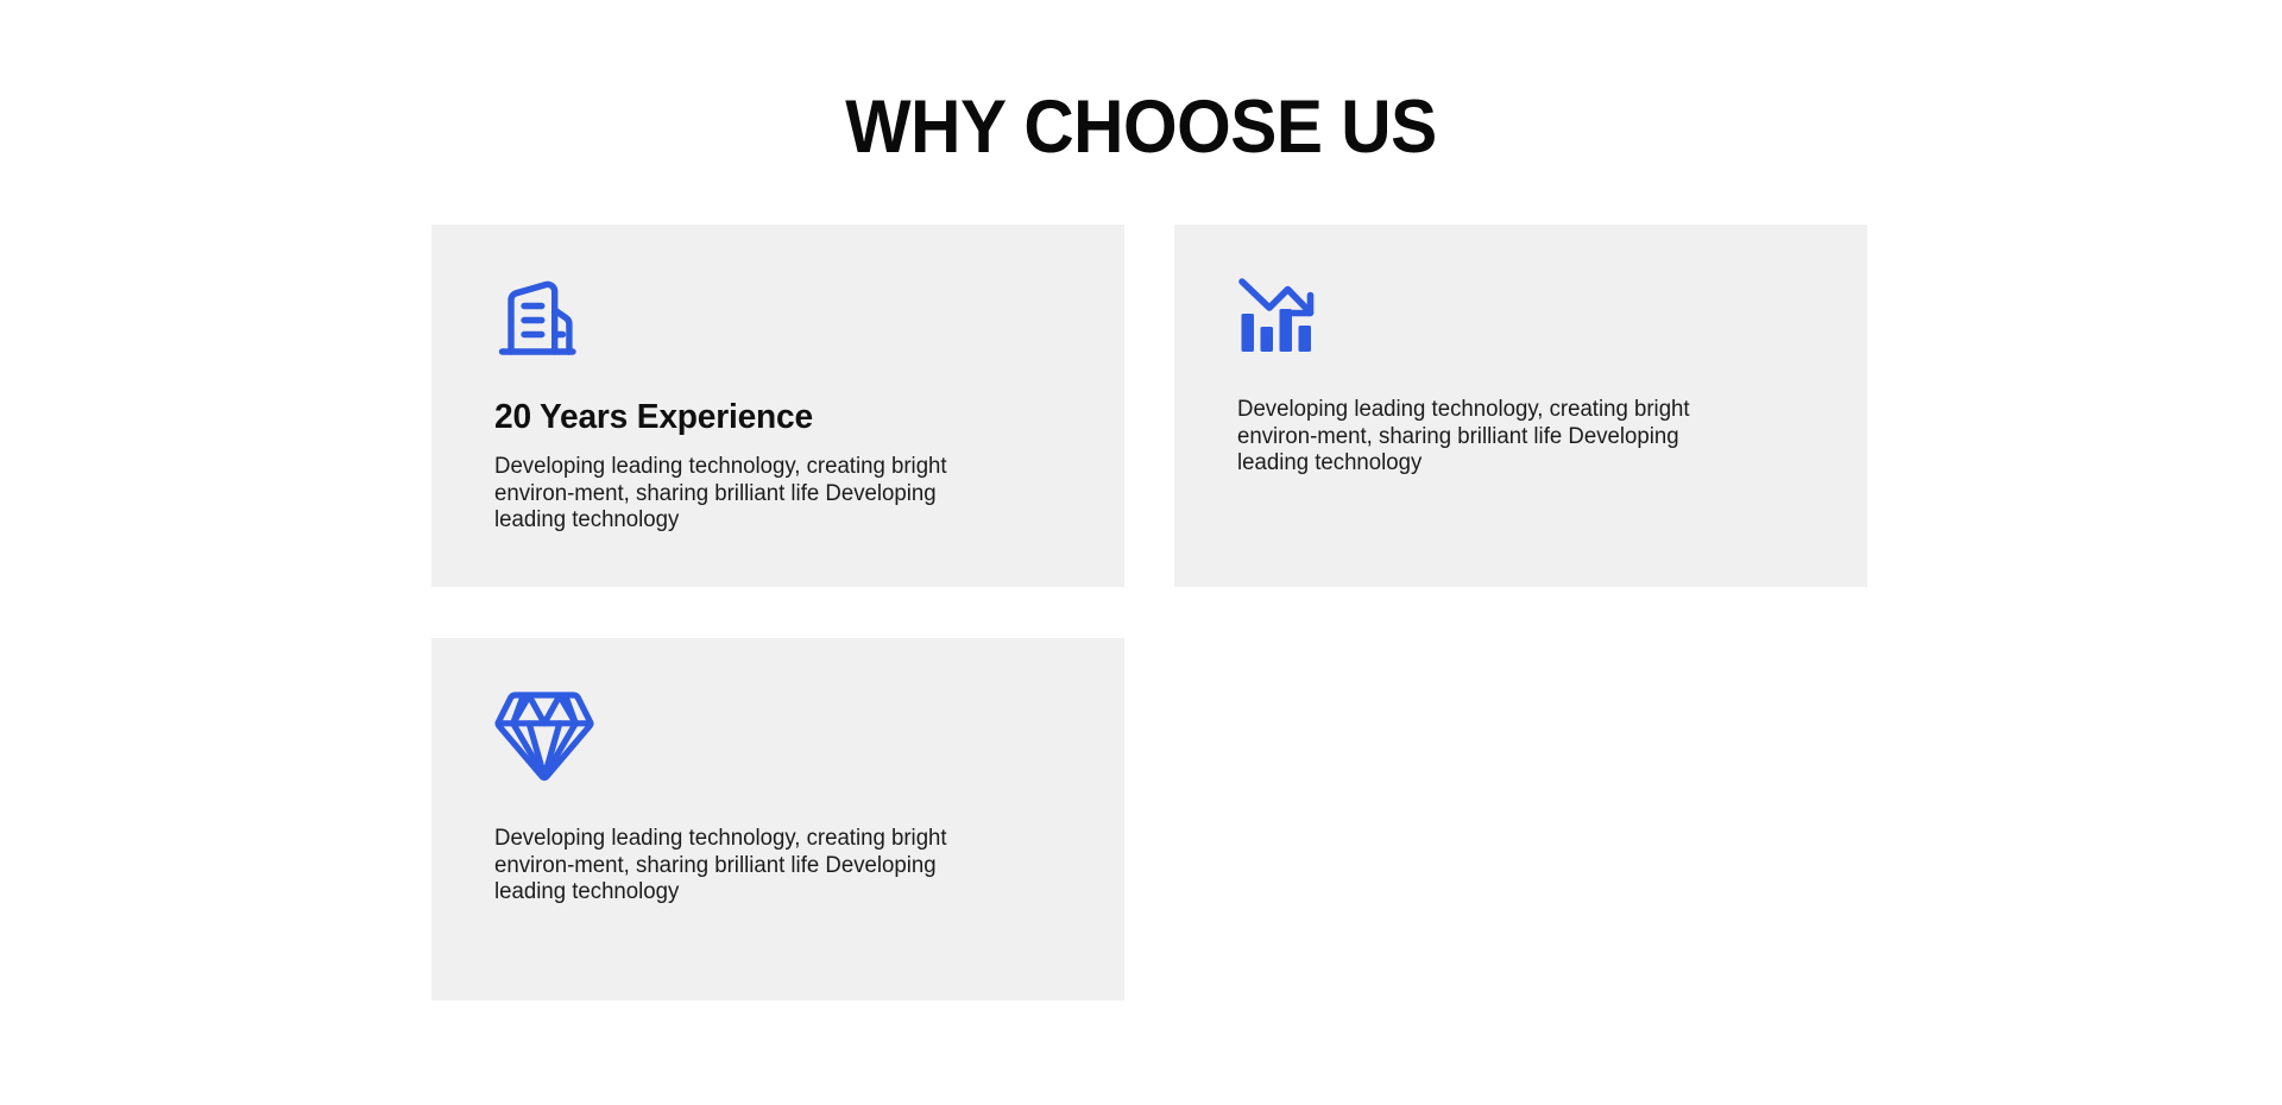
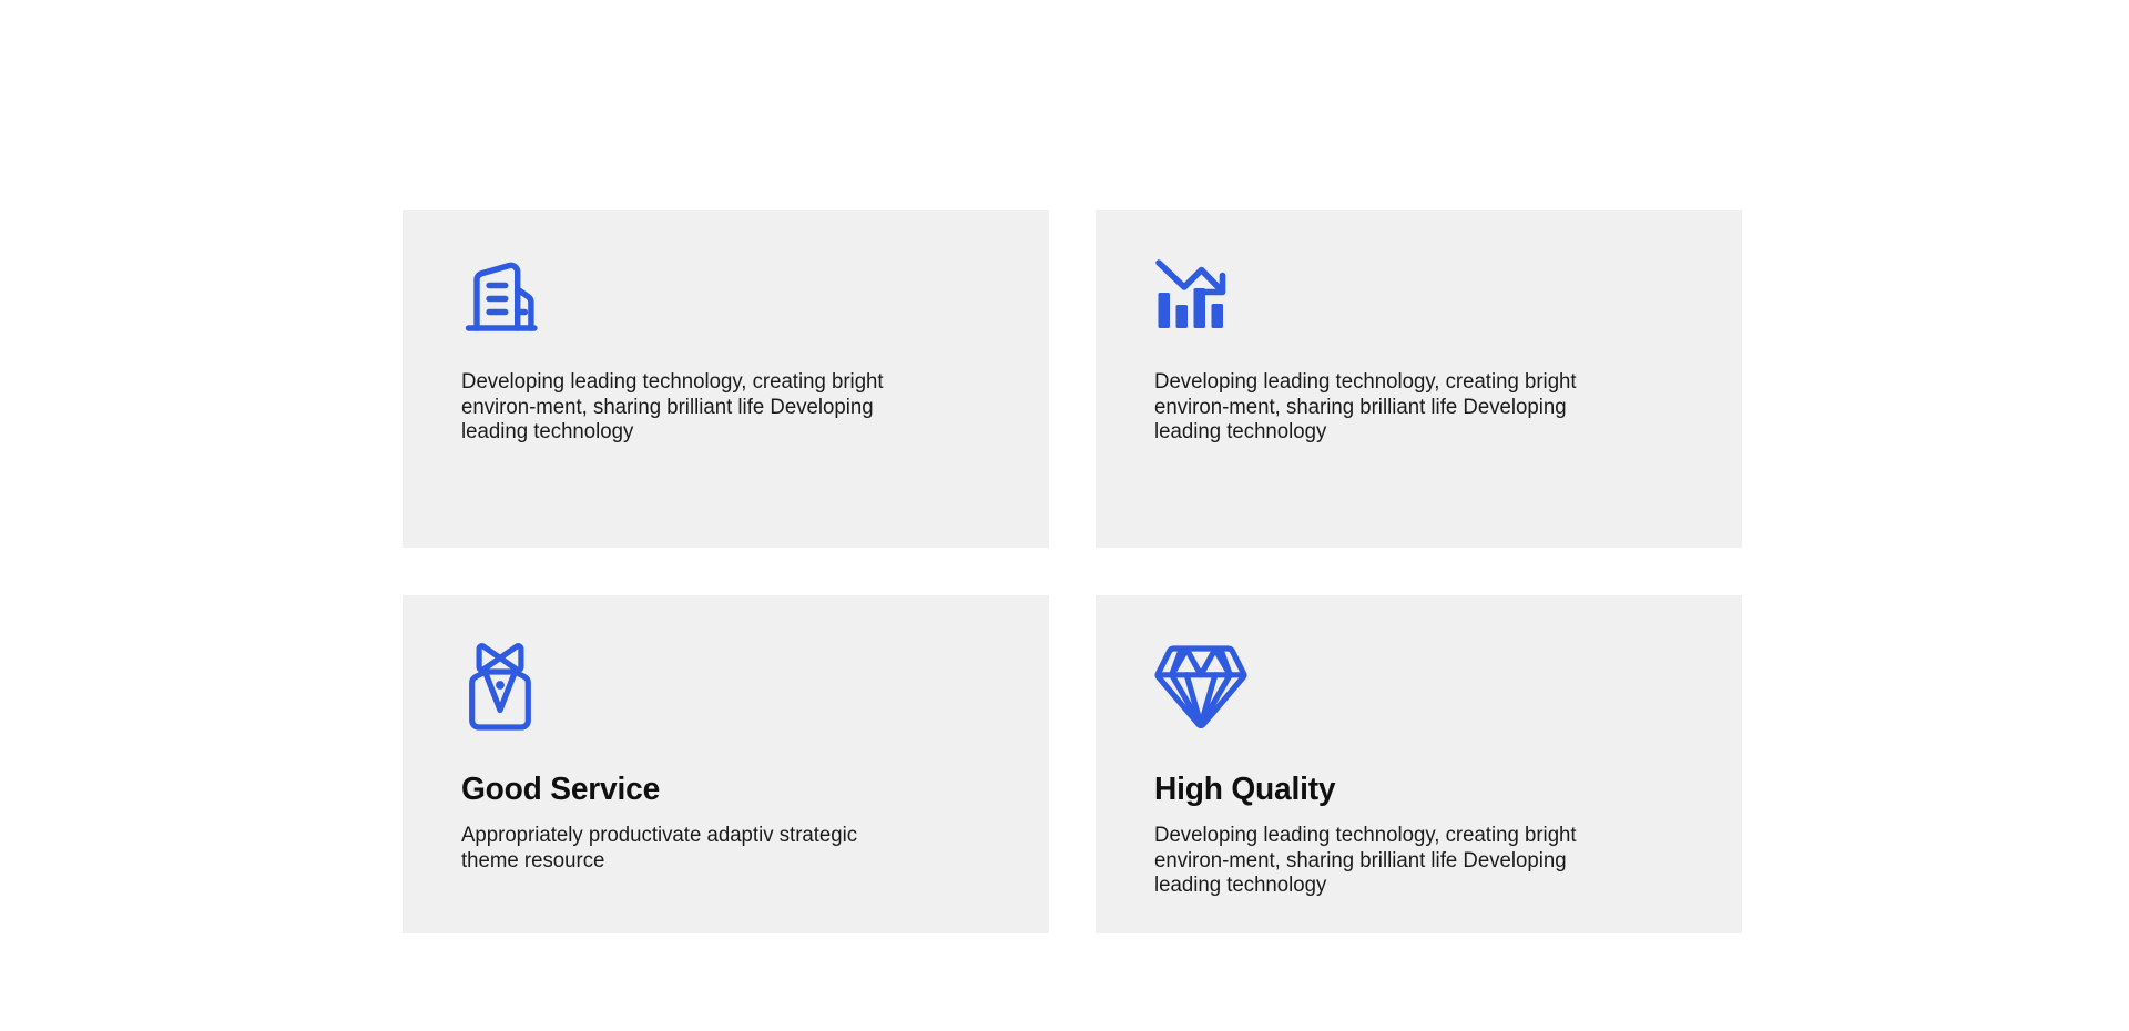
- WHY CHOOSE US
- 20 Years Experience
  Developing leading technology, creating bright environ-ment, sharing brilliant life Developing leading technology
  Developing leading technology, creating bright environ-ment, sharing brilliant life Developing leading technology
+ Good Service
+ Appropriately productivate adaptiv strategic theme resource
+ High Quality
  Developing leading technology, creating bright environ-ment, sharing brilliant life Developing leading technology
